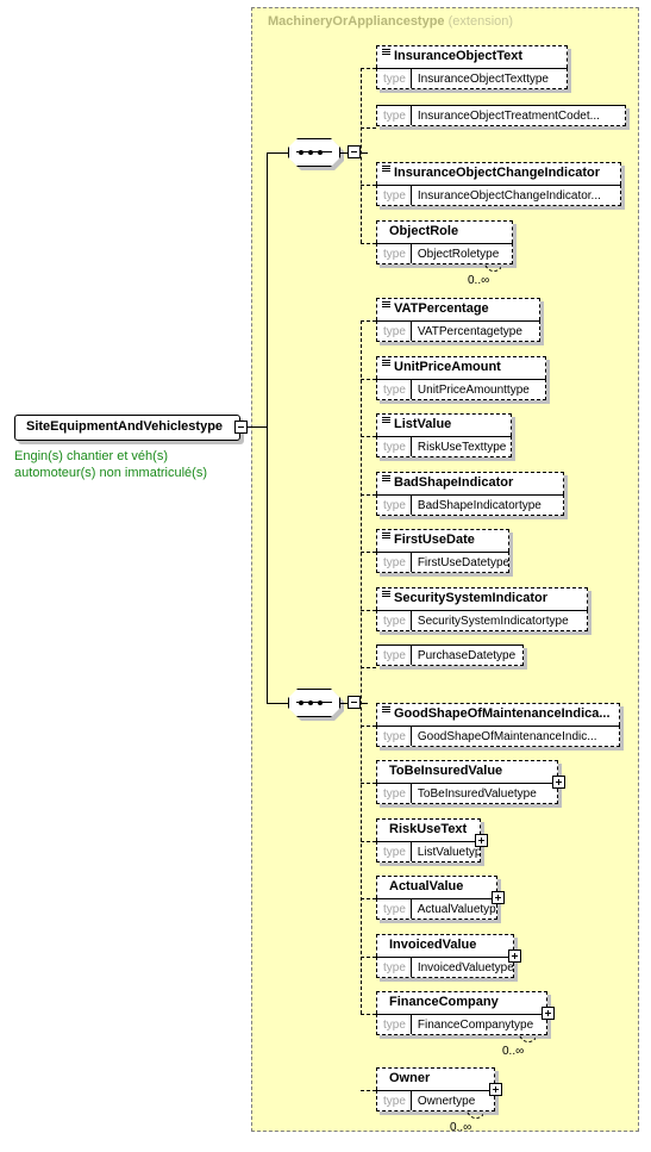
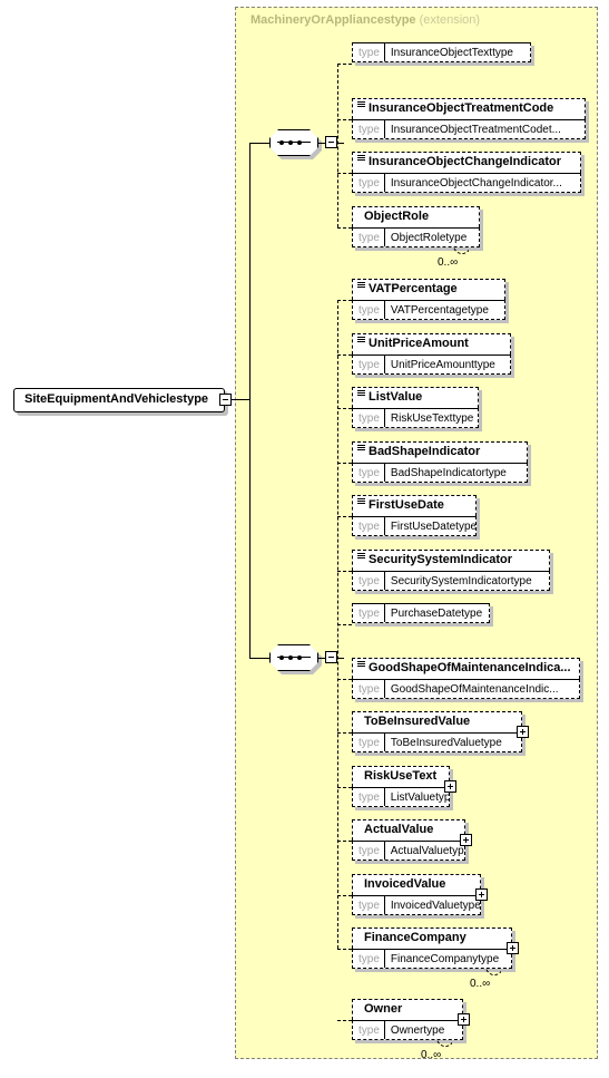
  MachineryOrAppliancestype (extension)
  SiteEquipmentAndVehiclestype
- Engin(s) chantier et véh(s)
- automoteur(s) non immatriculé(s)
- InsuranceObjectText
  type
  InsuranceObjectTexttype
+ InsuranceObjectTreatmentCode
  type
  InsuranceObjectTreatmentCodet...
  InsuranceObjectChangeIndicator
  type
  InsuranceObjectChangeIndicator...
  0..∞
  ObjectRole
  type
  ObjectRoletype
  VATPercentage
  type
  VATPercentagetype
  UnitPriceAmount
  type
  UnitPriceAmounttype
  ListValue
  type
  RiskUseTexttype
  BadShapeIndicator
  type
  BadShapeIndicatortype
  FirstUseDate
  type
  FirstUseDatetype
  SecuritySystemIndicator
  type
  SecuritySystemIndicatortype
  type
  PurchaseDatetype
  GoodShapeOfMaintenanceIndica...
  type
  GoodShapeOfMaintenanceIndic...
  ToBeInsuredValue
  type
  ToBeInsuredValuetype
  RiskUseText
  type
  ListValuetyp
  ActualValue
  type
  ActualValuetyp
  InvoicedValue
  type
  InvoicedValuetype
  0..∞
  FinanceCompany
  type
  FinanceCompanytype
  0..∞
  Owner
  type
  Ownertype
